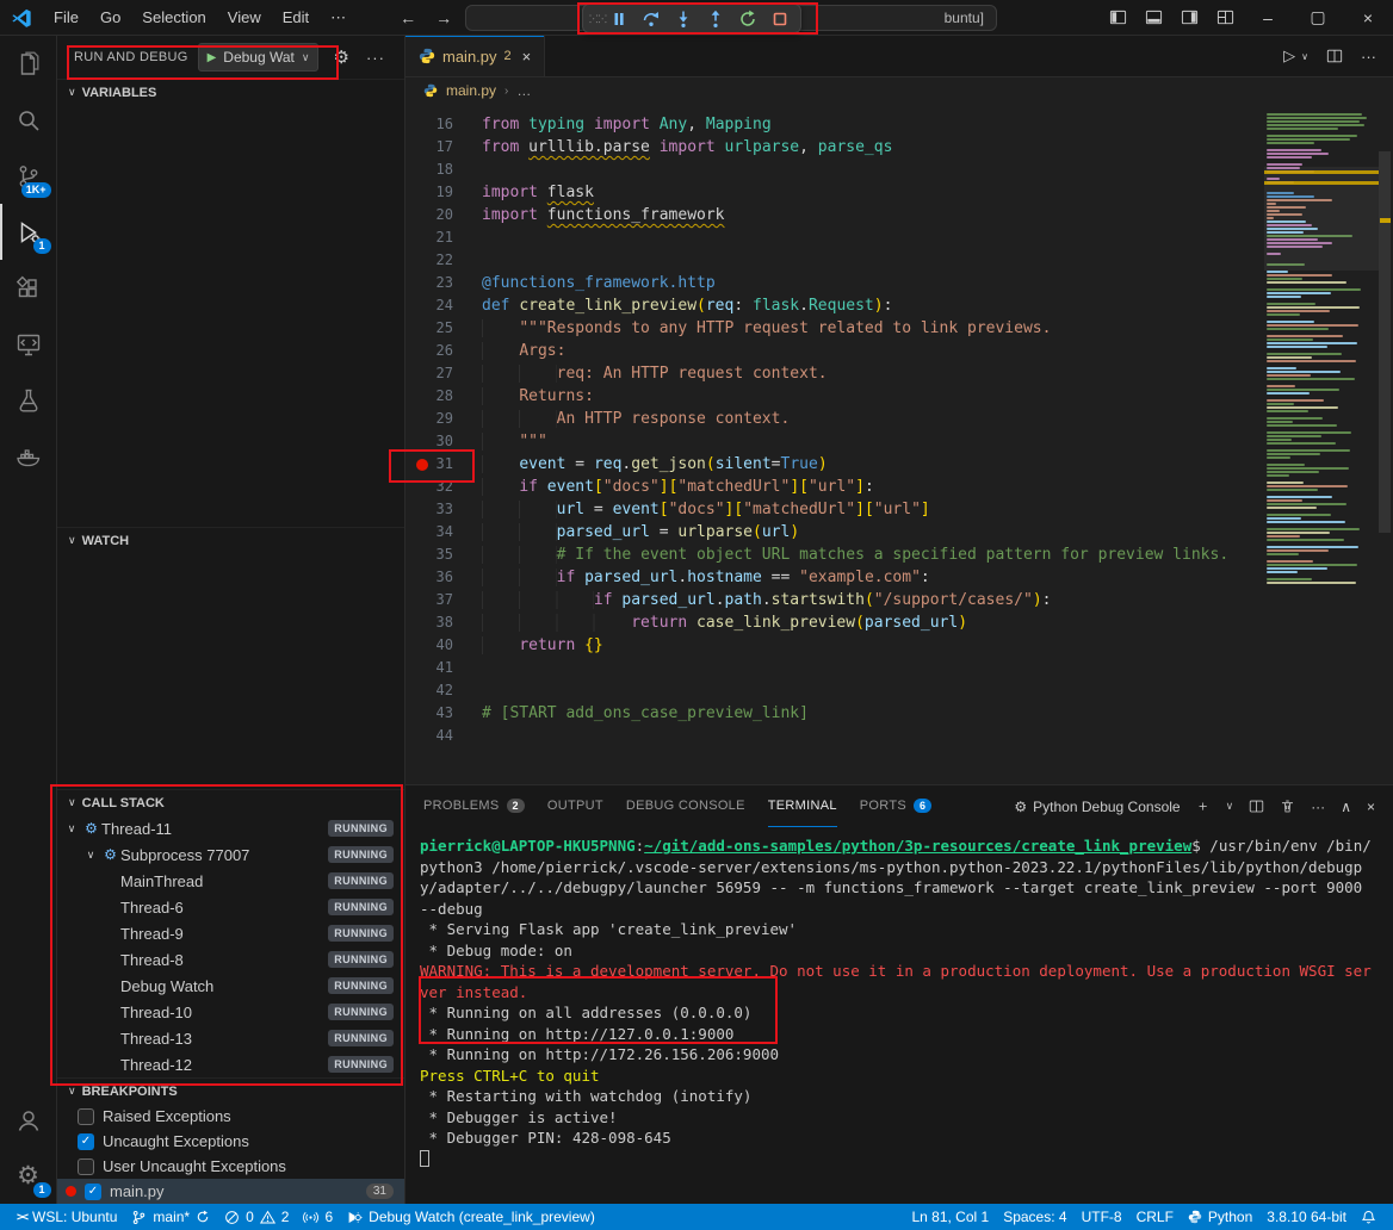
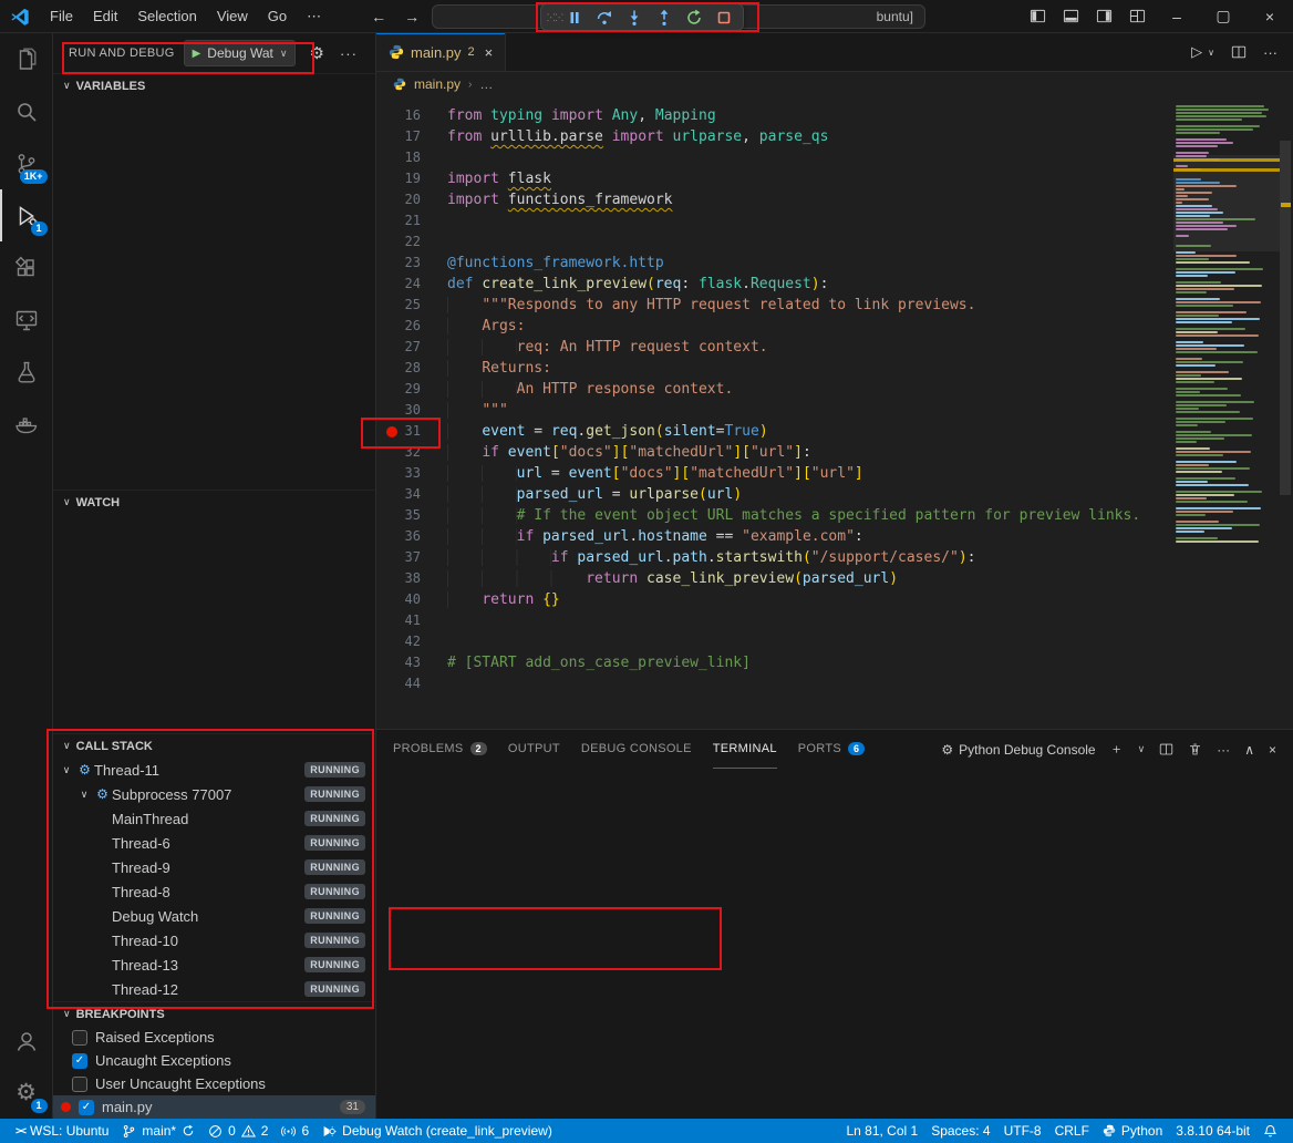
  File
- Go
+ Edit
  Selection
  View
- Edit
+ Go
  ⋯
  ←
  →
  buntu]
  –
  ▢
  ×
  1K+
  1
  ⚙
  1
  RUN AND DEBUG
  ▶
  Debug Wat
  ∨
  ⚙
  ···
  ∨
  VARIABLES
  ∨
  WATCH
  ∨
  CALL STACK
  ∨
  ⚙
  Thread-11
  RUNNING
  ∨
  ⚙
  Subprocess 77007
  RUNNING
  MainThread
  RUNNING
  Thread-6
  RUNNING
  Thread-9
  RUNNING
  Thread-8
  RUNNING
  Debug Watch
  RUNNING
  Thread-10
  RUNNING
  Thread-13
  RUNNING
  Thread-12
  RUNNING
  ∨
  BREAKPOINTS
  Raised Exceptions
  ✓
  Uncaught Exceptions
  User Uncaught Exceptions
  ✓
  main.py
  31
  main.py
  2
  ×
  ▷
  ∨
  ···
  main.py
  ›
  …
  16
  from typing import Any, Mapping
  17
  from urlllib.parse import urlparse, parse_qs
  18
  19
  import flask
  20
  import functions_framework
  21
  22
  23
  @functions_framework.http
  24
  def create_link_preview(req: flask.Request):
  25
  """Responds to any HTTP request related to link previews.
  26
  Args:
  27
  req: An HTTP request context.
  28
  Returns:
  29
  An HTTP response context.
  30
  """
  31
  event = req.get_json(silent=True)
  32
  if event["docs"]["matchedUrl"]["url"]:
  33
  url = event["docs"]["matchedUrl"]["url"]
  34
  parsed_url = urlparse(url)
  35
  # If the event object URL matches a specified pattern for preview links.
  36
  if parsed_url.hostname == "example.com":
  37
  if parsed_url.path.startswith("/support/cases/"):
  38
  return case_link_preview(parsed_url)
  40
  return {}
  41
  42
  43
  # [START add_ons_case_preview_link]
  44
  PROBLEMS
  2
  OUTPUT
  DEBUG CONSOLE
  TERMINAL
  PORTS
  6
  ⚙
  Python Debug Console
  ＋
  ∨
  ···
  ∧
  ×
- pierrick@LAPTOP-HKU5PNNG:~/git/add-ons-samples/python/3p-resources/create_link_preview$ /usr/bin/env /bin/python3 /home/pierrick/.vscode-server/extensions/ms-python.python-2023.22.1/pythonFiles/lib/python/debugpy/adapter/../../debugpy/launcher 56959 -- -m functions_framework --target create_link_preview --port 9000 --debug
- * Serving Flask app 'create_link_preview'
- * Debug mode: on
- WARNING: This is a development server. Do not use it in a production deployment. Use a production WSGI server instead.
- * Running on all addresses (0.0.0.0)
- * Running on http://127.0.0.1:9000
- * Running on http://172.26.156.206:9000
- Press CTRL+C to quit
- * Restarting with watchdog (inotify)
- * Debugger is active!
- * Debugger PI​N: 428-098-645
  ><
  WSL: Ubuntu
  main*
  0
  2
  6
  Debug Watch (create_link_preview)
  Ln 81, Col 1
  Spaces: 4
  UTF-8
  CRLF
  Python
  3.8.10 64-bit
